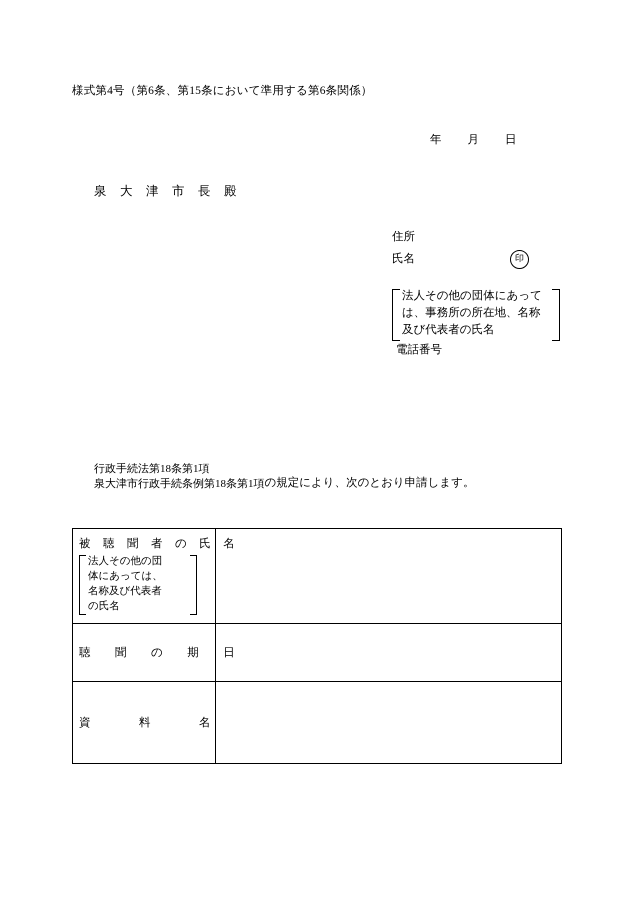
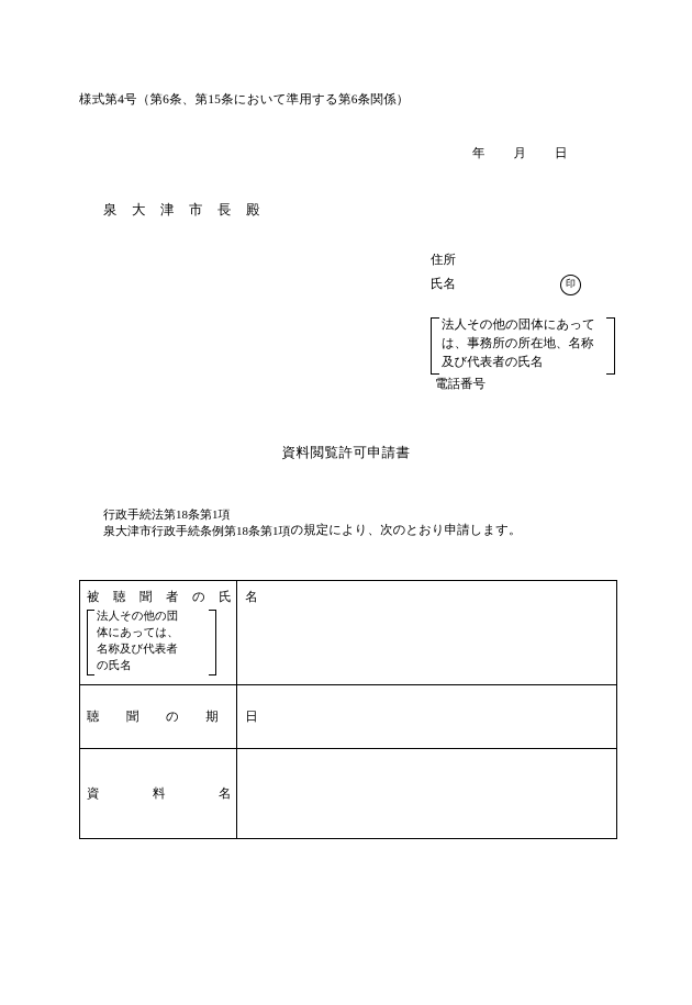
  様式第4号（第6条、第15条において準用する第6条関係）
  年 月 日
  泉 大 津 市 長 殿
  住所
  氏名
  印
  法人その他の団体にあって
  は、事務所の所在地、名称
  及び代表者の氏名
  電話番号
+ 資料閲覧許可申請書
  行政手続法第18条第1項
  泉大津市行政手続条例第18条第1項
  の規定により、次のとおり申請します。
  被 聴 聞 者 の 氏 名 法人その他の団 体にあっては、 名称及び代表者 の氏名
  聴 聞 の 期 日
  資 料 名
